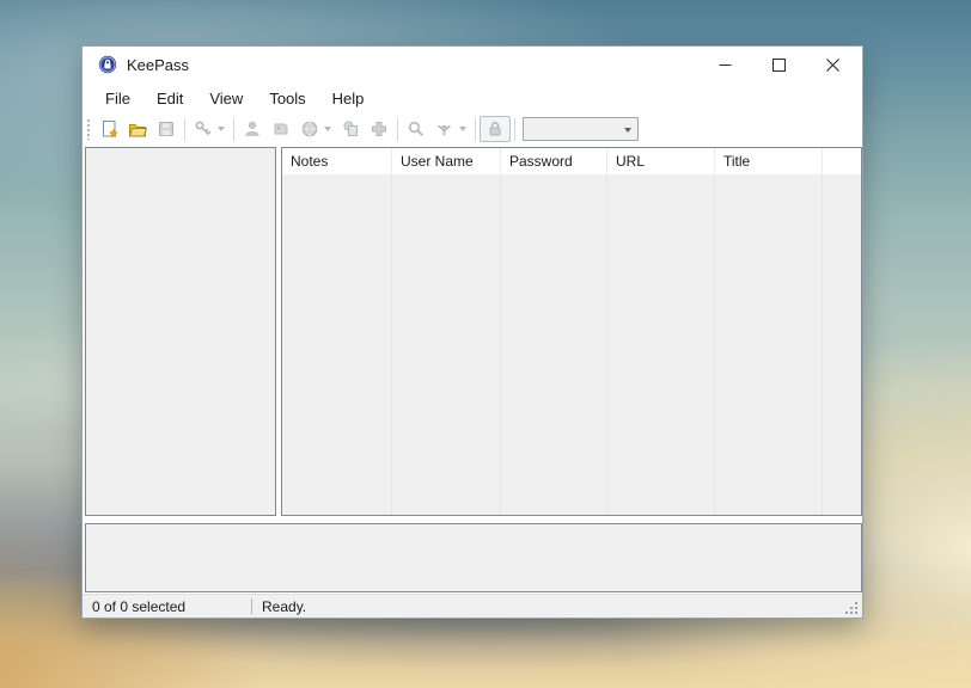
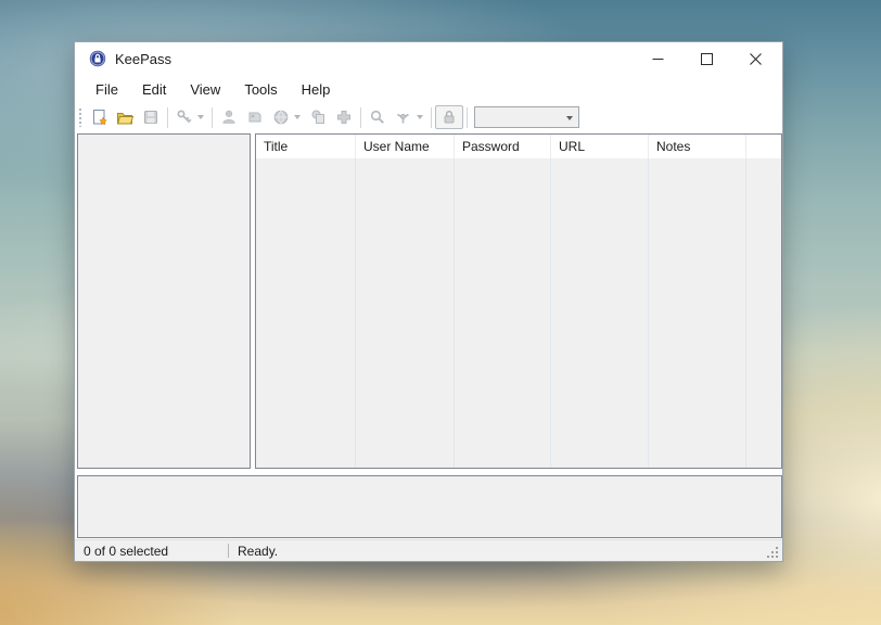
  KeePass
  File
  Edit
  View
  Tools
  Help
- Notes
+ Title
  User Name
  Password
  URL
- Title
+ Notes
  0 of 0 selected
  Ready.
